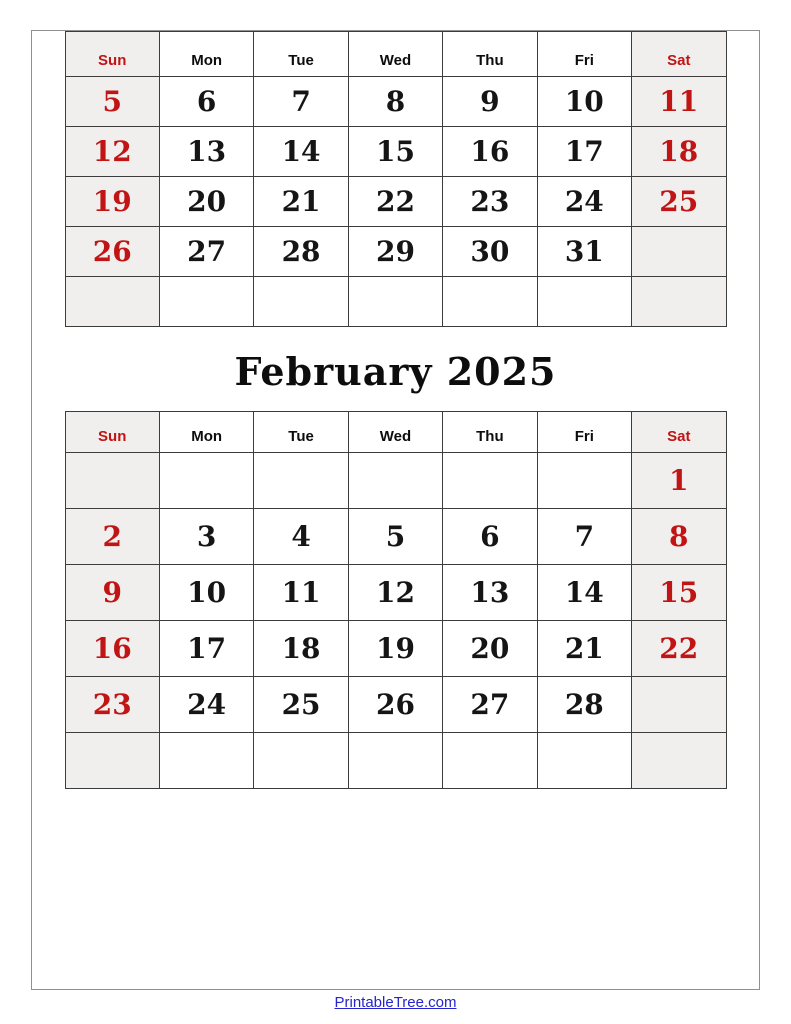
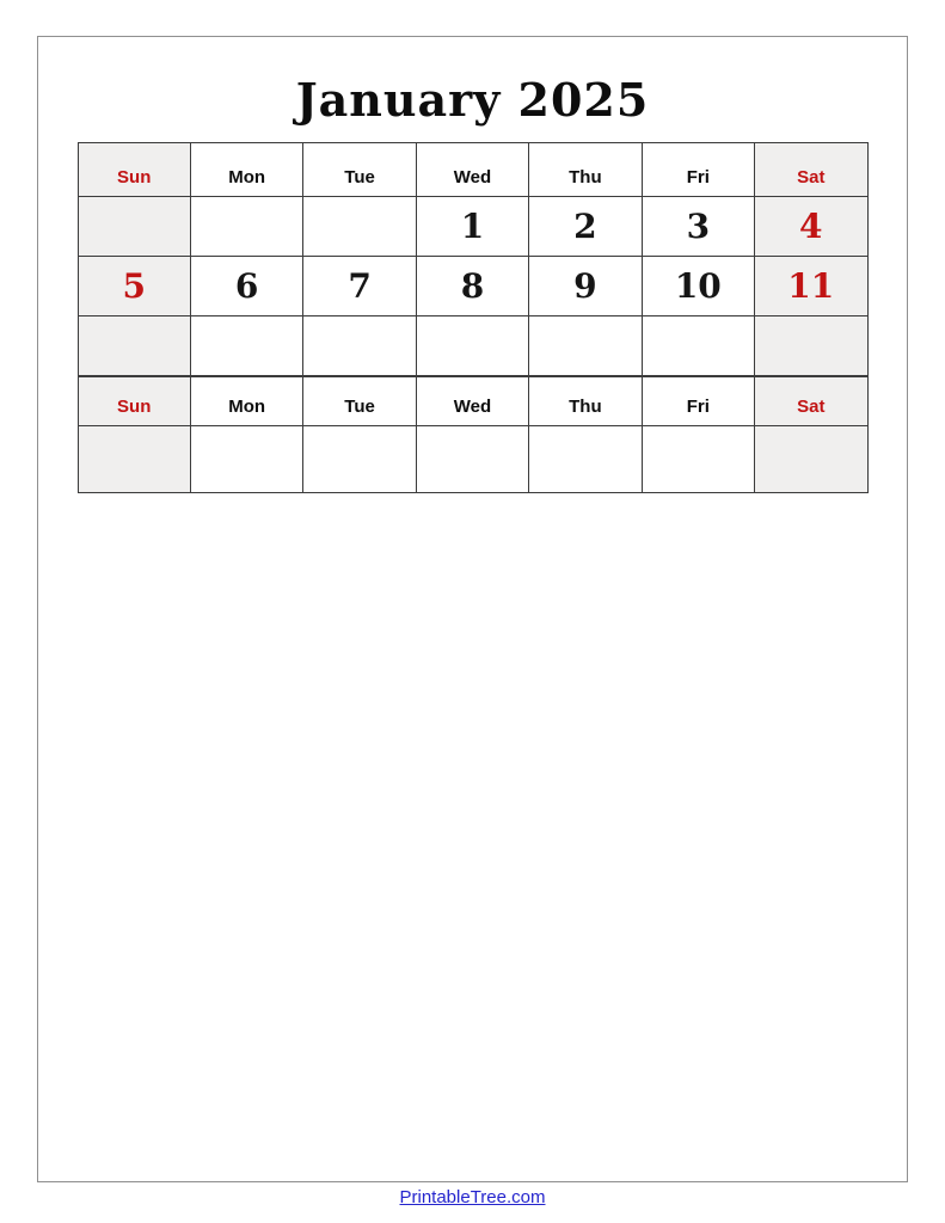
+ January 2025
  Sun	Mon	Tue	Wed	Thu	Fri	Sat
+ 			1	2	3	4
  5	6	7	8	9	10	11
- 12	13	14	15	16	17	18
- 19	20	21	22	23	24	25
- 26	27	28	29	30	31
- February 2025
  Sun	Mon	Tue	Wed	Thu	Fri	Sat
- 						1
- 2	3	4	5	6	7	8
- 9	10	11	12	13	14	15
- 16	17	18	19	20	21	22
- 23	24	25	26	27	28
  PrintableTree.com
